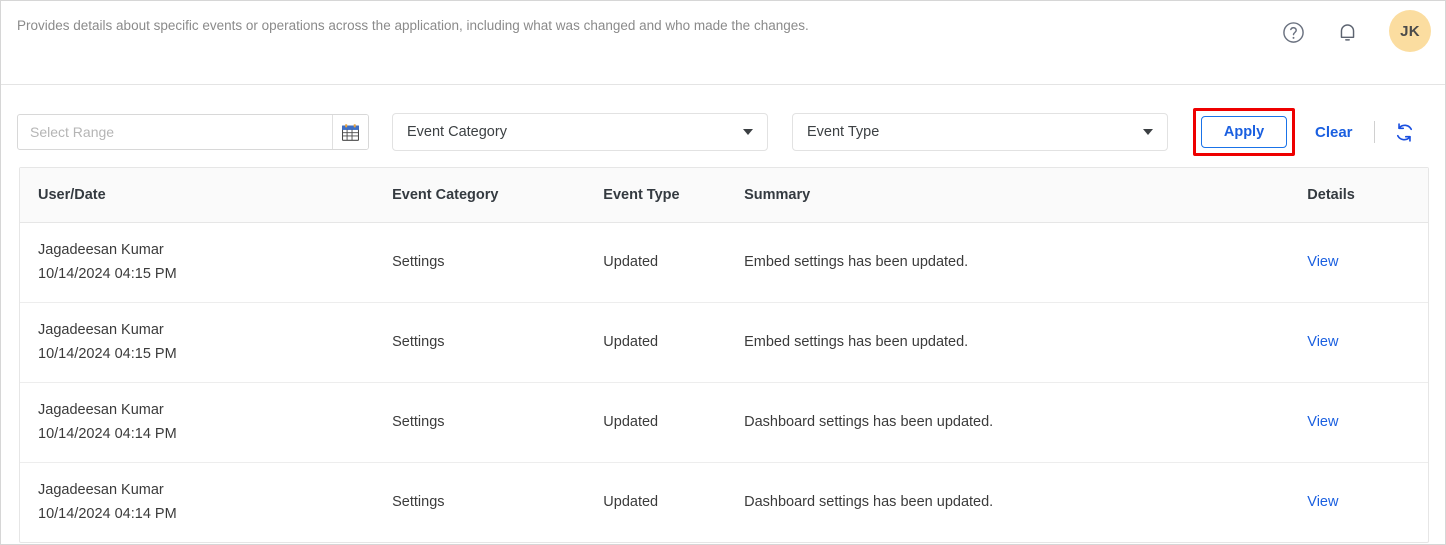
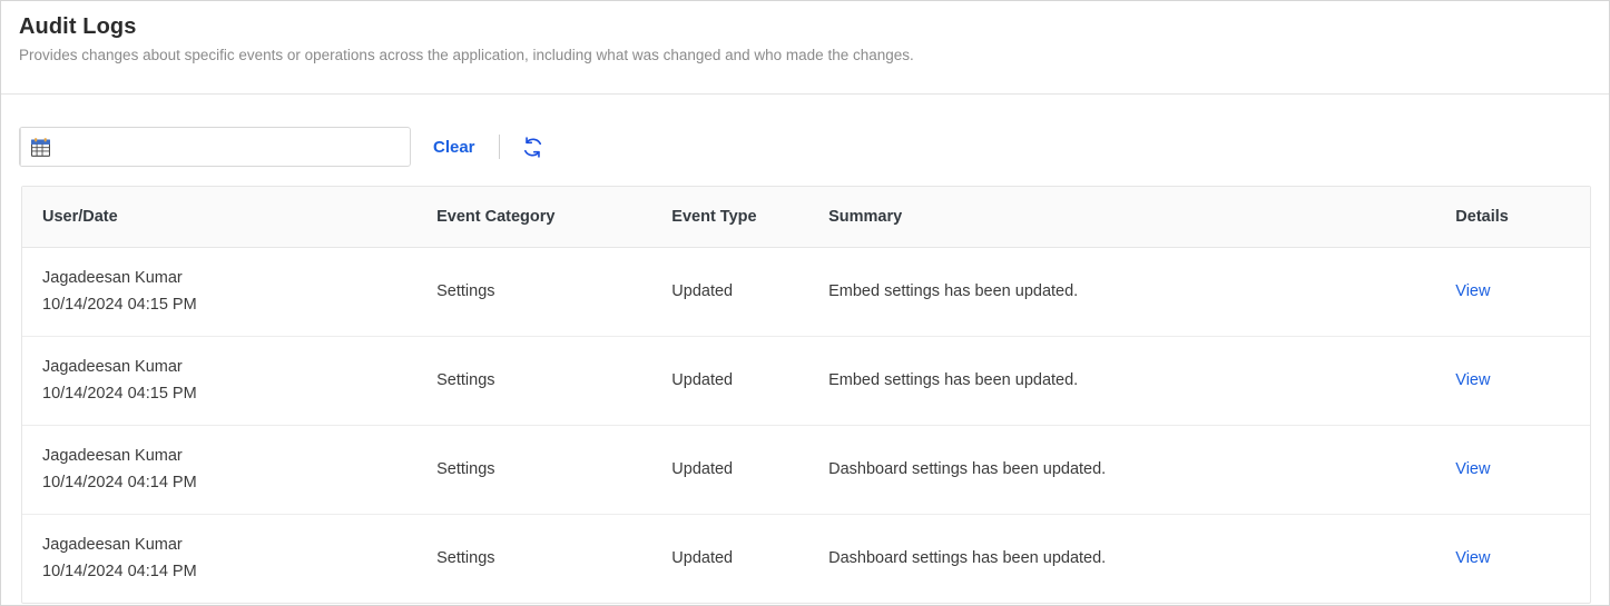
+ Audit Logs
- Provides details about specific events or operations across the application, including what was changed and who made the changes.
+ Provides changes about specific events or operations across the application, including what was changed and who made the changes.
- JK
- Select Range
- Event Category
- Event Type
- Apply
  Clear
  User/Date	Event Category	Event Type	Summary	Details
  Jagadeesan Kumar 10/14/2024 04:15 PM	Settings	Updated	Embed settings has been updated.	View
  Jagadeesan Kumar 10/14/2024 04:15 PM	Settings	Updated	Embed settings has been updated.	View
  Jagadeesan Kumar 10/14/2024 04:14 PM	Settings	Updated	Dashboard settings has been updated.	View
  Jagadeesan Kumar 10/14/2024 04:14 PM	Settings	Updated	Dashboard settings has been updated.	View
